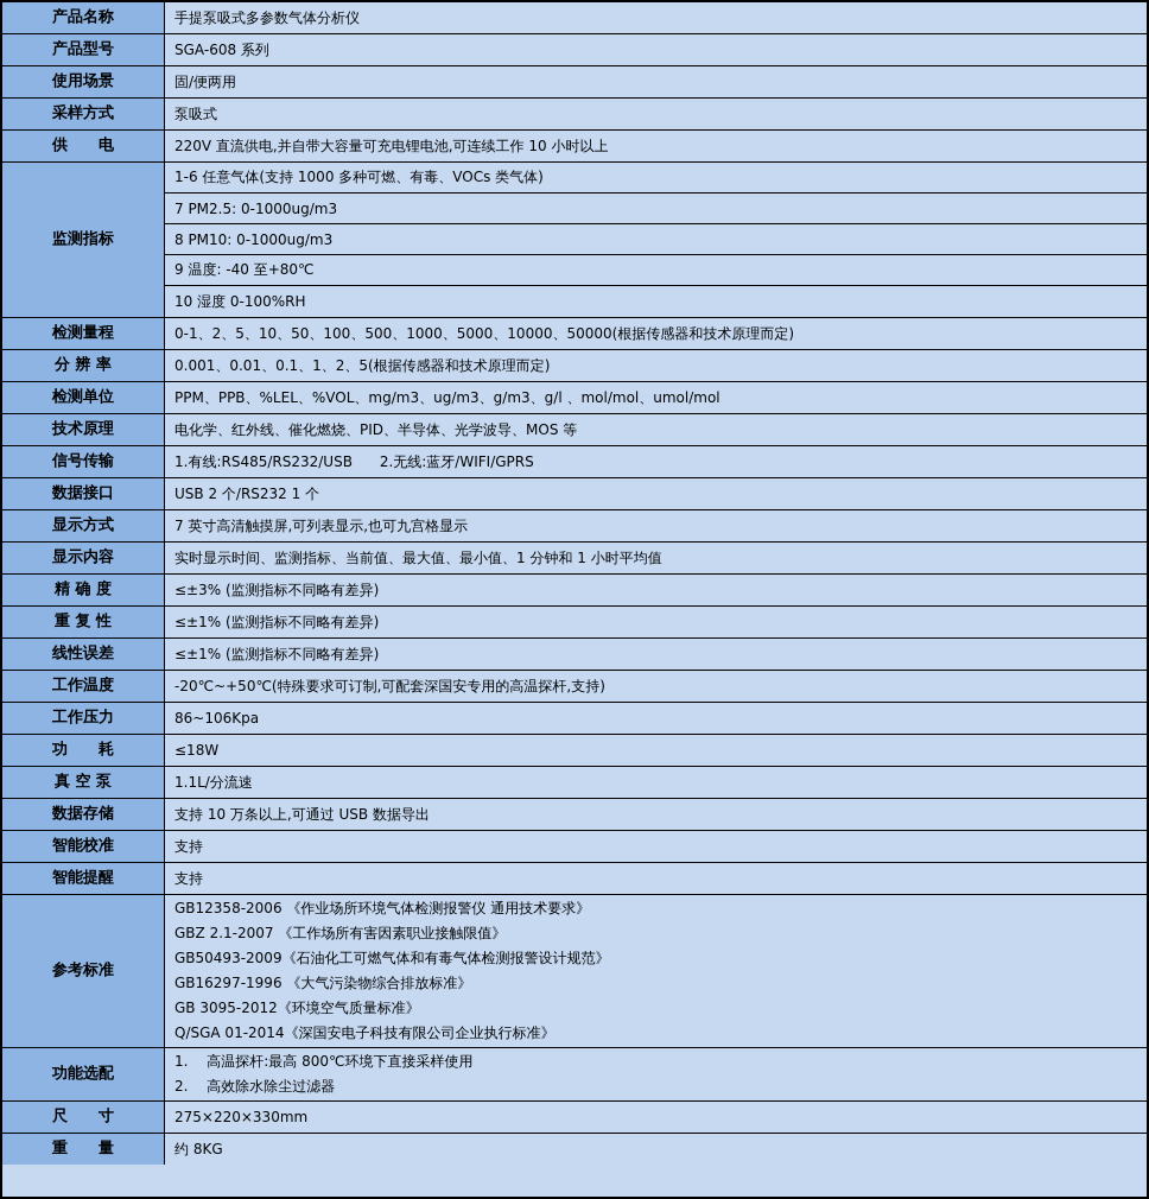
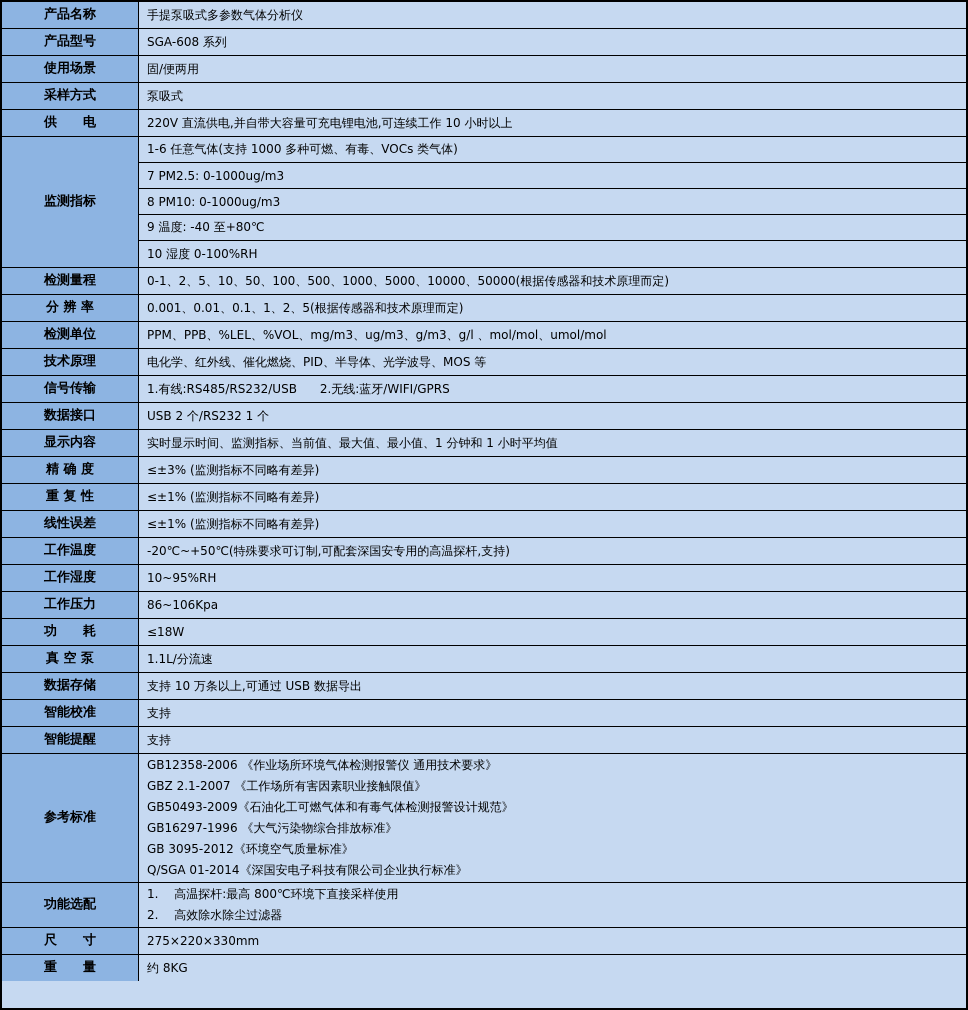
  产品名称
  手提泵吸式多参数气体分析仪
  产品型号
  SGA-608 系列
  使用场景
  固/便两用
  采样方式
  泵吸式
  供 电
  220V 直流供电,并自带大容量可充电锂电池,可连续工作 10 小时以上
  监测指标
  1-6 任意气体(支持 1000 多种可燃、有毒、VOCs 类气体)
  7 PM2.5: 0-1000ug/m3
  8 PM10: 0-1000ug/m3
  9 温度: -40 至+80℃
  10 湿度 0-100%RH
  检测量程
  0-1、2、5、10、50、100、500、1000、5000、10000、50000(根据传感器和技术原理而定)
  分 辨 率
  0.001、0.01、0.1、1、2、5(根据传感器和技术原理而定)
  检测单位
  PPM、PPB、%LEL、%VOL、mg/m3、ug/m3、g/m3、g/l 、mol/mol、umol/mol
  技术原理
  电化学、红外线、催化燃烧、PID、半导体、光学波导、MOS 等
  信号传输
  1.有线:RS485/RS232/USB 2.无线:蓝牙/WIFI/GPRS
  数据接口
  USB 2 个/RS232 1 个
- 显示方式
- 7 英寸高清触摸屏,可列表显示,也可九宫格显示
  显示内容
  实时显示时间、监测指标、当前值、最大值、最小值、1 分钟和 1 小时平均值
  精 确 度
  ≤±3% (监测指标不同略有差异)
  重 复 性
  ≤±1% (监测指标不同略有差异)
  线性误差
  ≤±1% (监测指标不同略有差异)
  工作温度
  -20℃~+50℃(特殊要求可订制,可配套深国安专用的高温探杆,支持)
+ 工作湿度
+ 10~95%RH
  工作压力
  86~106Kpa
  功 耗
  ≤18W
  真 空 泵
  1.1L/分流速
  数据存储
  支持 10 万条以上,可通过 USB 数据导出
  智能校准
  支持
  智能提醒
  支持
  参考标准
  GB12358-2006 《作业场所环境气体检测报警仪 通用技术要求》
  GBZ 2.1-2007 《工作场所有害因素职业接触限值》
  GB50493-2009《石油化工可燃气体和有毒气体检测报警设计规范》
  GB16297-1996 《大气污染物综合排放标准》
  GB 3095-2012《环境空气质量标准》
  Q/SGA 01-2014《深国安电子科技有限公司企业执行标准》
  功能选配
  1. 高温探杆:最高 800℃环境下直接采样使用
  2. 高效除水除尘过滤器
  尺 寸
  275×220×330mm
  重 量
  约 8KG
